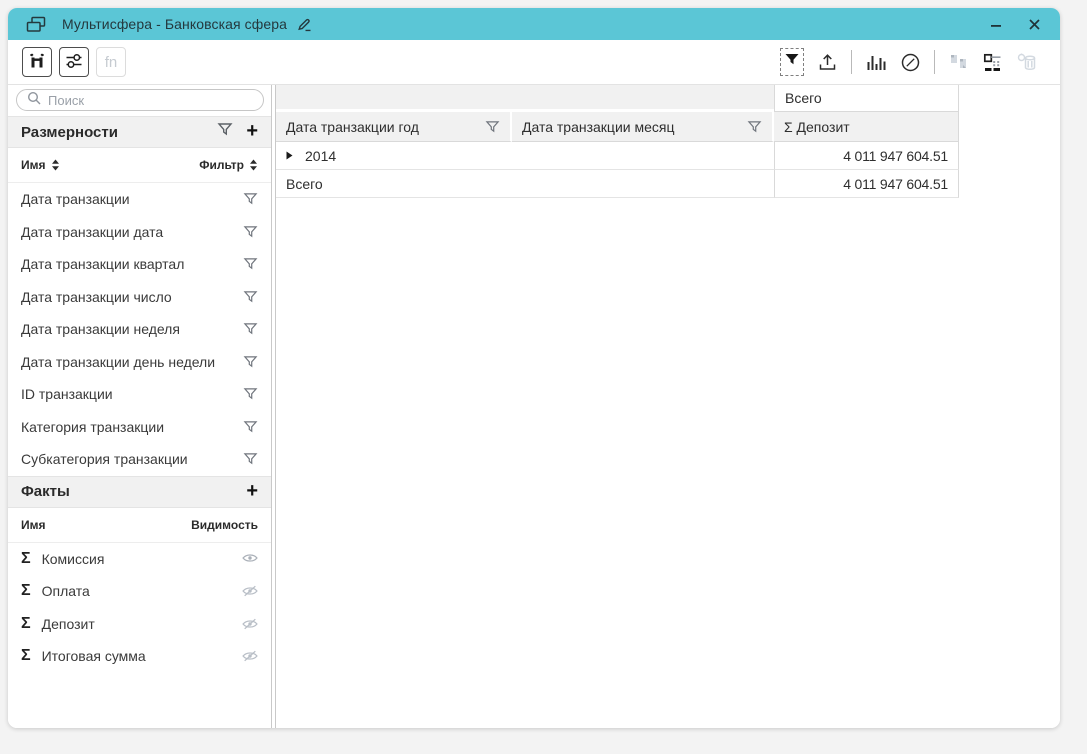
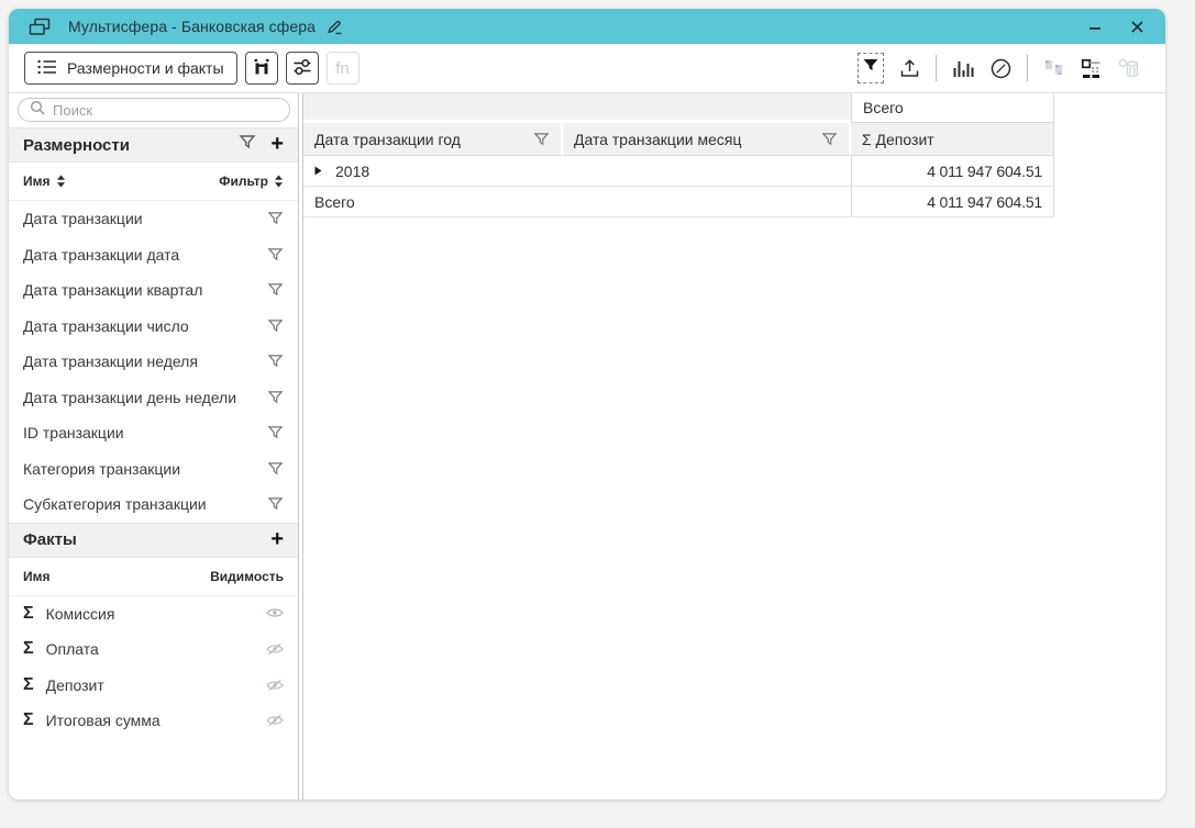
  Мультисфера - Банковская сфера
+ Размерности и факты
  fn
  Поиск
  Размерности
  +
  Имя
  Фильтр
  Дата транзакции
  Дата транзакции дата
  Дата транзакции квартал
  Дата транзакции число
  Дата транзакции неделя
  Дата транзакции день недели
  ID транзакции
  Категория транзакции
  Субкатегория транзакции
  Факты
  +
  Имя
  Видимость
  Σ
  Комиссия
  Σ
  Оплата
  Σ
  Депозит
  Σ
  Итоговая сумма
  Всего
  Дата транзакции год
  Дата транзакции месяц
  Σ Депозит
- 2014
+ 2018
  4 011 947 604.51
  Всего
  4 011 947 604.51
